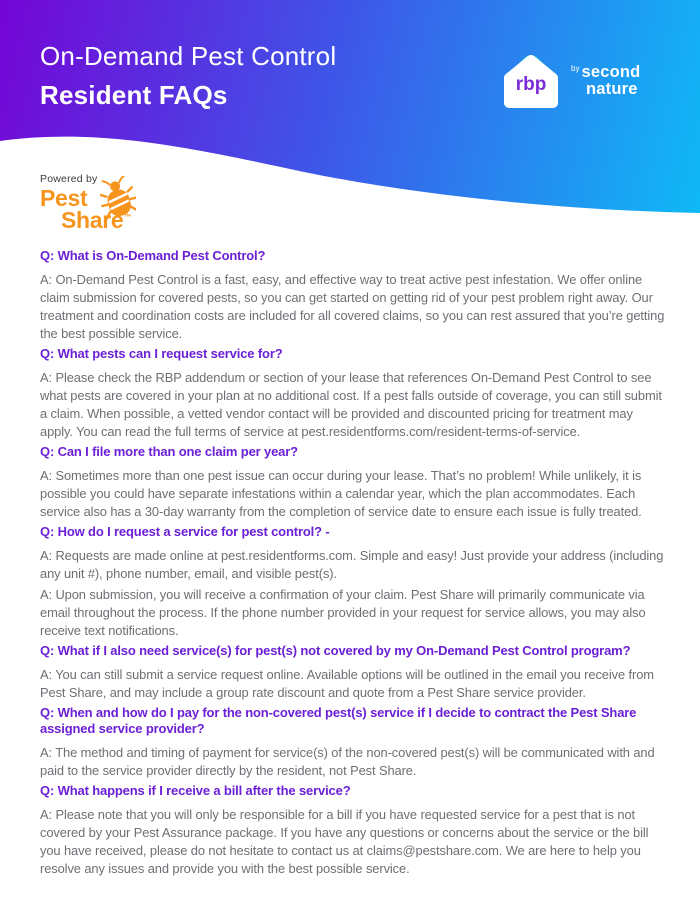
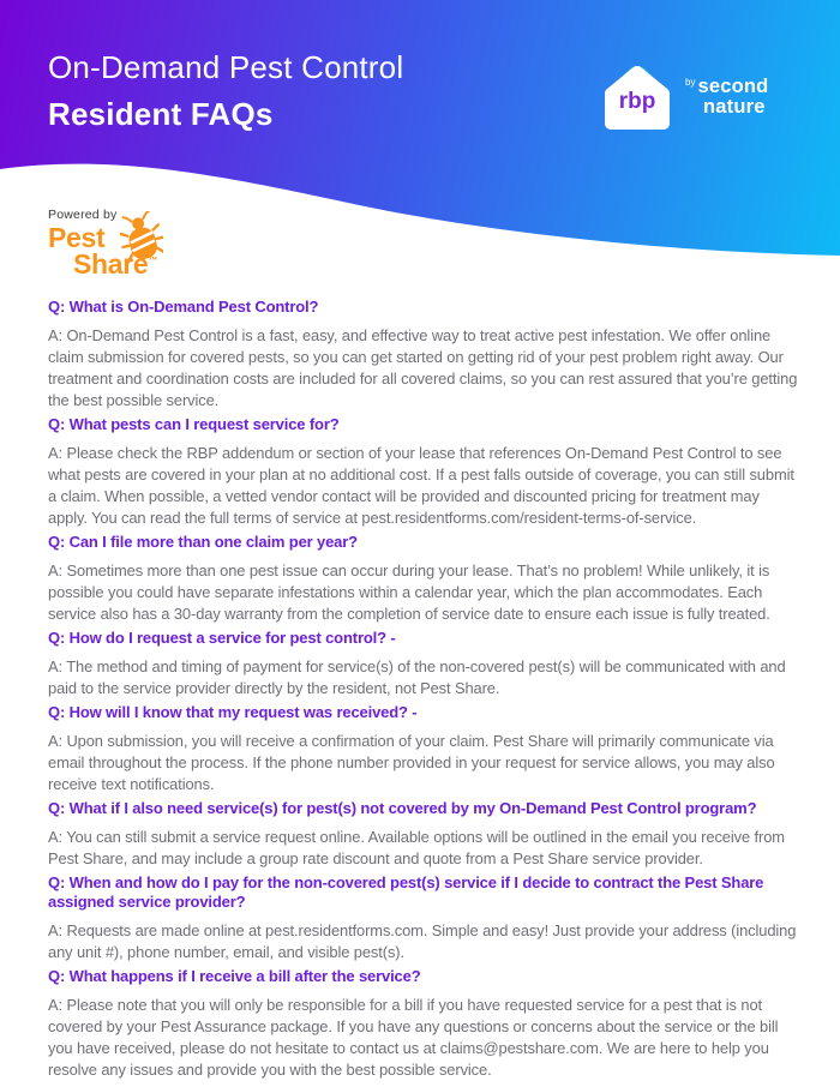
  On-Demand Pest Control
  Resident FAQs
  rbp
  by second
  nature
  Powered by
  Pest
  Share™
  Q: What is On-Demand Pest Control?
  A: On-Demand Pest Control is a fast, easy, and effective way to treat active pest infestation. We offer online claim submission for covered pests, so you can get started on getting rid of your pest problem right away. Our treatment and coordination costs are included for all covered claims, so you can rest assured that you’re getting the best possible service.
  Q: What pests can I request service for?
  A: Please check the RBP addendum or section of your lease that references On-Demand Pest Control to see what pests are covered in your plan at no additional cost. If a pest falls outside of coverage, you can still submit a claim. When possible, a vetted vendor contact will be provided and discounted pricing for treatment may apply. You can read the full terms of service at pest.residentforms.com/resident-terms-of-service.
  Q: Can I file more than one claim per year?
  A: Sometimes more than one pest issue can occur during your lease. That’s no problem! While unlikely, it is possible you could have separate infestations within a calendar year, which the plan accommodates. Each service also has a 30-day warranty from the completion of service date to ensure each issue is fully treated.
  Q: How do I request a service for pest control? -
- A: Requests are made online at pest.residentforms.com. Simple and easy! Just provide your address (including any unit #), phone number, email, and visible pest(s).
+ A: The method and timing of payment for service(s) of the non-covered pest(s) will be communicated with and paid to the service provider directly by the resident, not Pest Share.
+ Q: How will I know that my request was received? -
  A: Upon submission, you will receive a confirmation of your claim. Pest Share will primarily communicate via email throughout the process. If the phone number provided in your request for service allows, you may also receive text notifications.
  Q: What if I also need service(s) for pest(s) not covered by my On-Demand Pest Control program?
  A: You can still submit a service request online. Available options will be outlined in the email you receive from Pest Share, and may include a group rate discount and quote from a Pest Share service provider.
  Q: When and how do I pay for the non-covered pest(s) service if I decide to contract the Pest Share assigned service provider?
- A: The method and timing of payment for service(s) of the non-covered pest(s) will be communicated with and paid to the service provider directly by the resident, not Pest Share.
+ A: Requests are made online at pest.residentforms.com. Simple and easy! Just provide your address (including any unit #), phone number, email, and visible pest(s).
  Q: What happens if I receive a bill after the service?
  A: Please note that you will only be responsible for a bill if you have requested service for a pest that is not covered by your Pest Assurance package. If you have any questions or concerns about the service or the bill you have received, please do not hesitate to contact us at claims@pestshare.com. We are here to help you resolve any issues and provide you with the best possible service.
